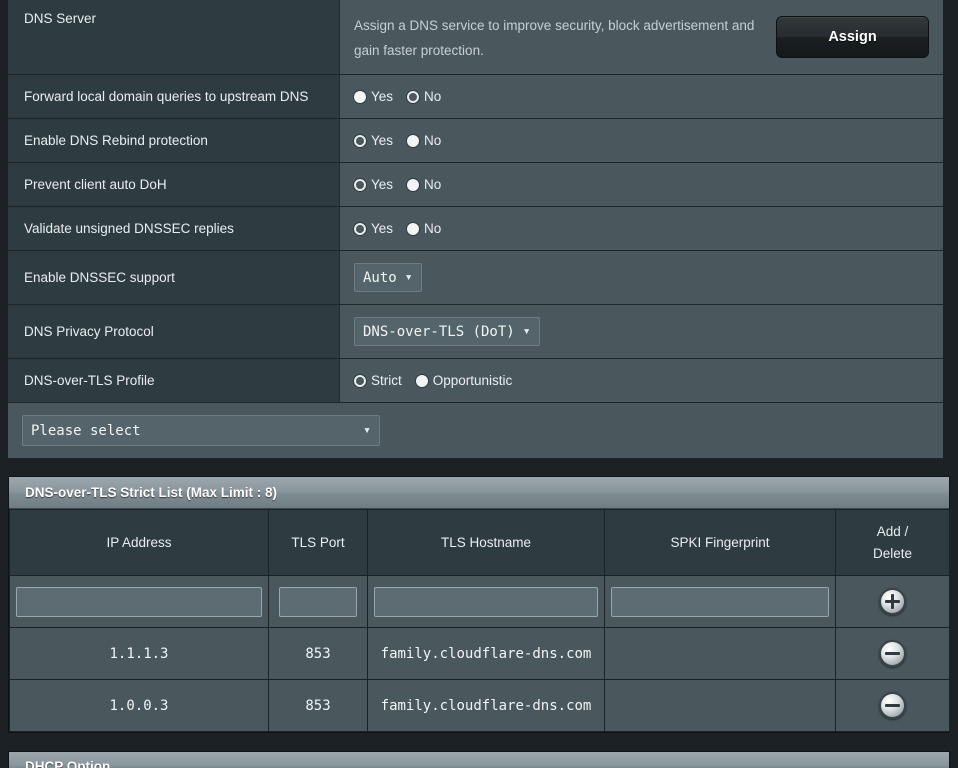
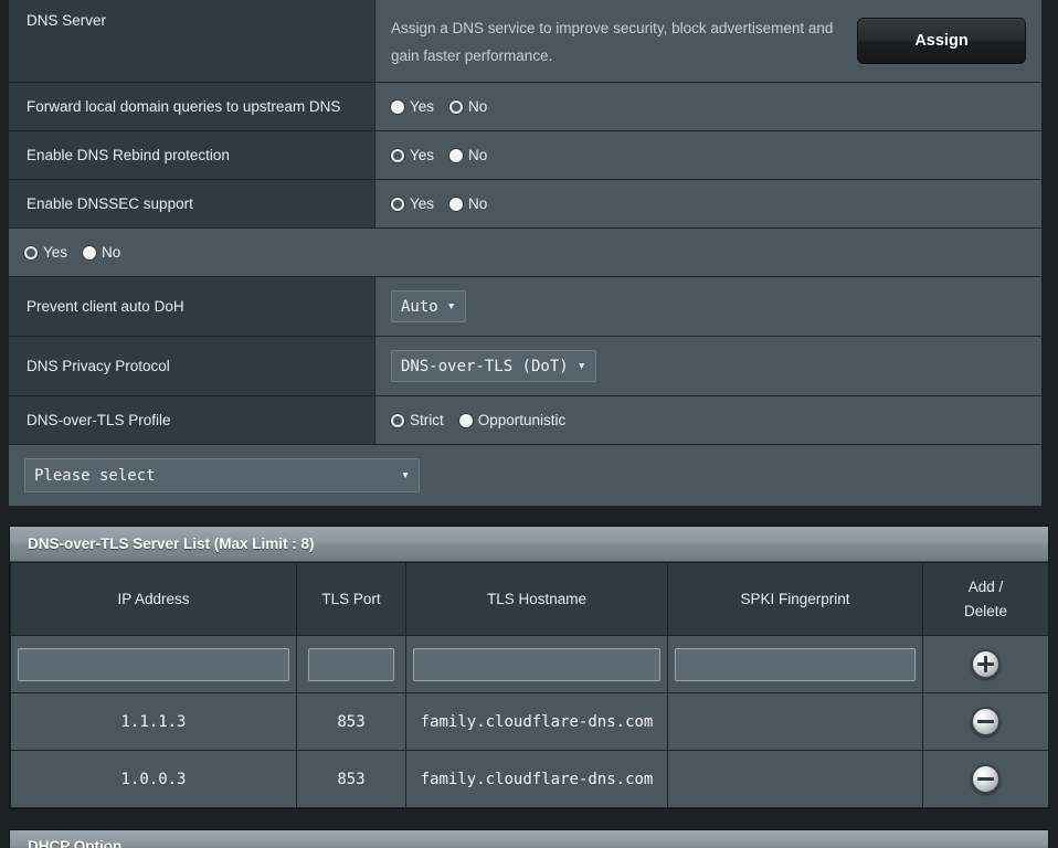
  DNS Server
- Assign a DNS service to improve security, block advertisement and gain faster protection.
+ Assign a DNS service to improve security, block advertisement and gain faster performance.
  Assign
  Forward local domain queries to upstream DNS
  Yes
  No
  Enable DNS Rebind protection
  Yes
  No
- Prevent client auto DoH
+ Enable DNSSEC support
  Yes
  No
- Validate unsigned DNSSEC replies
  Yes
  No
- Enable DNSSEC support
+ Prevent client auto DoH
  Auto
  ▾
  DNS Privacy Protocol
  DNS-over-TLS (DoT)
  ▾
  DNS-over-TLS Profile
  Strict
  Opportunistic
  Please select
  ▾
- DNS-over-TLS Strict List (Max Limit : 8)
+ DNS-over-TLS Server List (Max Limit : 8)
  IP Address	TLS Port	TLS Hostname	SPKI Fingerprint	Add / Delete
  1.1.1.3	853	family.cloudflare-dns.com
  1.0.0.3	853	family.cloudflare-dns.com
  DHCP Option
